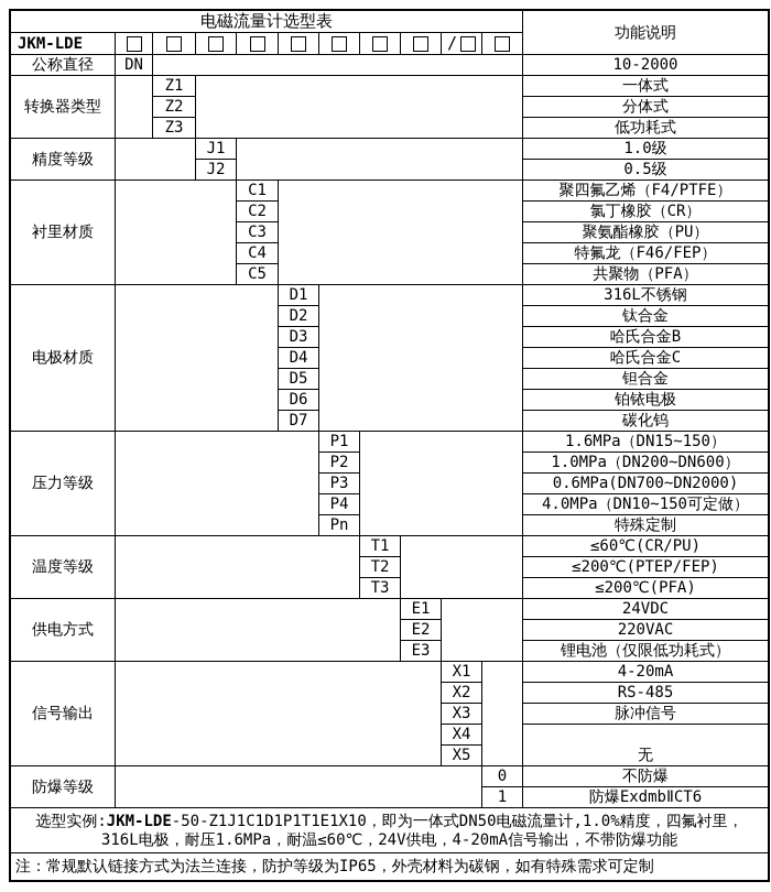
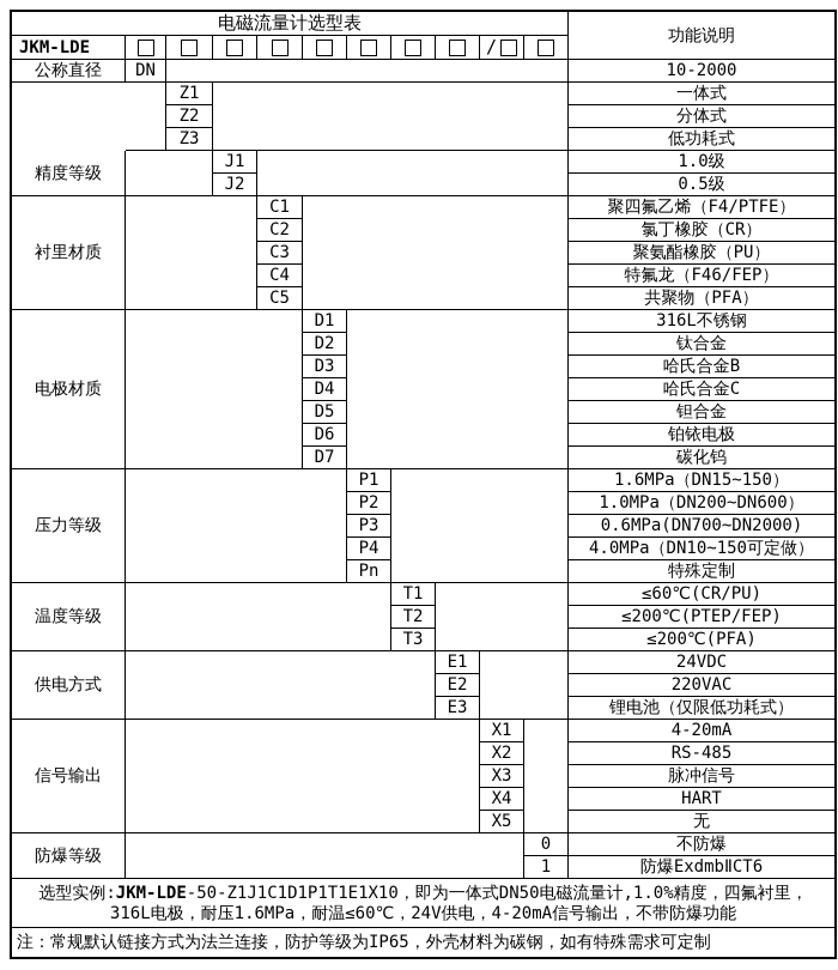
  电磁流量计选型表
  功能说明
  JKM-LDE
  选型实例:
  JKM-LDE
  -50-Z1J1C1D1P1T1E1X10，即为一体式DN50电磁流量计,1.0%精度，四氟衬里，
  316L电极，耐压1.6MPa，耐温≤60℃，24V供电，4-20mA信号输出，不带防爆功能
  注：常规默认链接方式为法兰连接，防护等级为IP65，外壳材料为碳钢，如有特殊需求可定制
  /
  公称直径
  DN
  10-2000
- 转换器类型
  Z1
  Z2
  Z3
  一体式
  分体式
  低功耗式
  精度等级
  J1
  J2
  1.0级
  0.5级
  衬里材质
  C1
  C2
  C3
  C4
  C5
  聚四氟乙烯（F4/PTFE）
  氯丁橡胶（CR）
  聚氨酯橡胶（PU）
  特氟龙（F46/FEP）
  共聚物（PFA）
  电极材质
  D1
  D2
  D3
  D4
  D5
  D6
  D7
  316L不锈钢
  钛合金
  哈氏合金B
  哈氏合金C
  钽合金
  铂铱电极
  碳化钨
  压力等级
  P1
  P2
  P3
  P4
  Pn
  1.6MPa（DN15~150）
  1.0MPa（DN200~DN600）
  0.6MPa(DN700~DN2000)
  4.0MPa（DN10~150可定做）
  特殊定制
  温度等级
  T1
  T2
  T3
  ≤60℃(CR/PU)
  ≤200℃(PTEP/FEP)
  ≤200℃(PFA)
  供电方式
  E1
  E2
  E3
  24VDC
  220VAC
  锂电池（仅限低功耗式）
  信号输出
  X1
  X2
  X3
  X4
  X5
  4-20mA
  RS-485
  脉冲信号
+ HART
  无
  防爆等级
  0
  1
  不防爆
  防爆ExdmbⅡCT6
